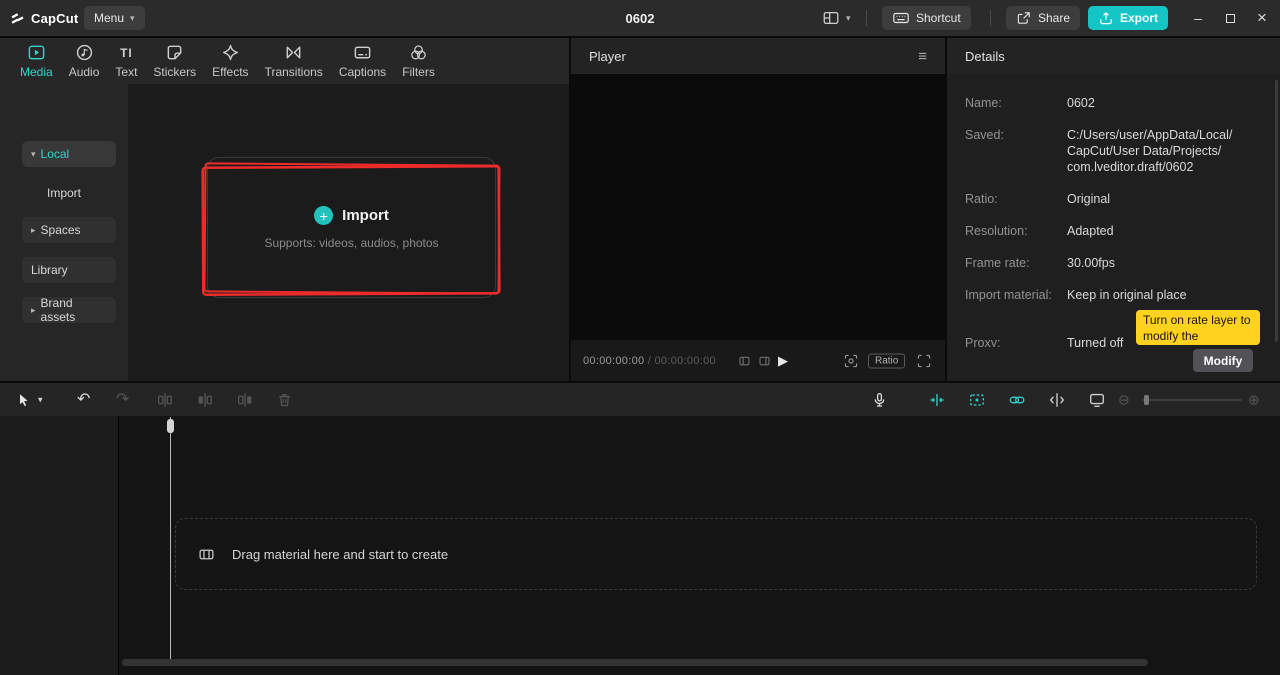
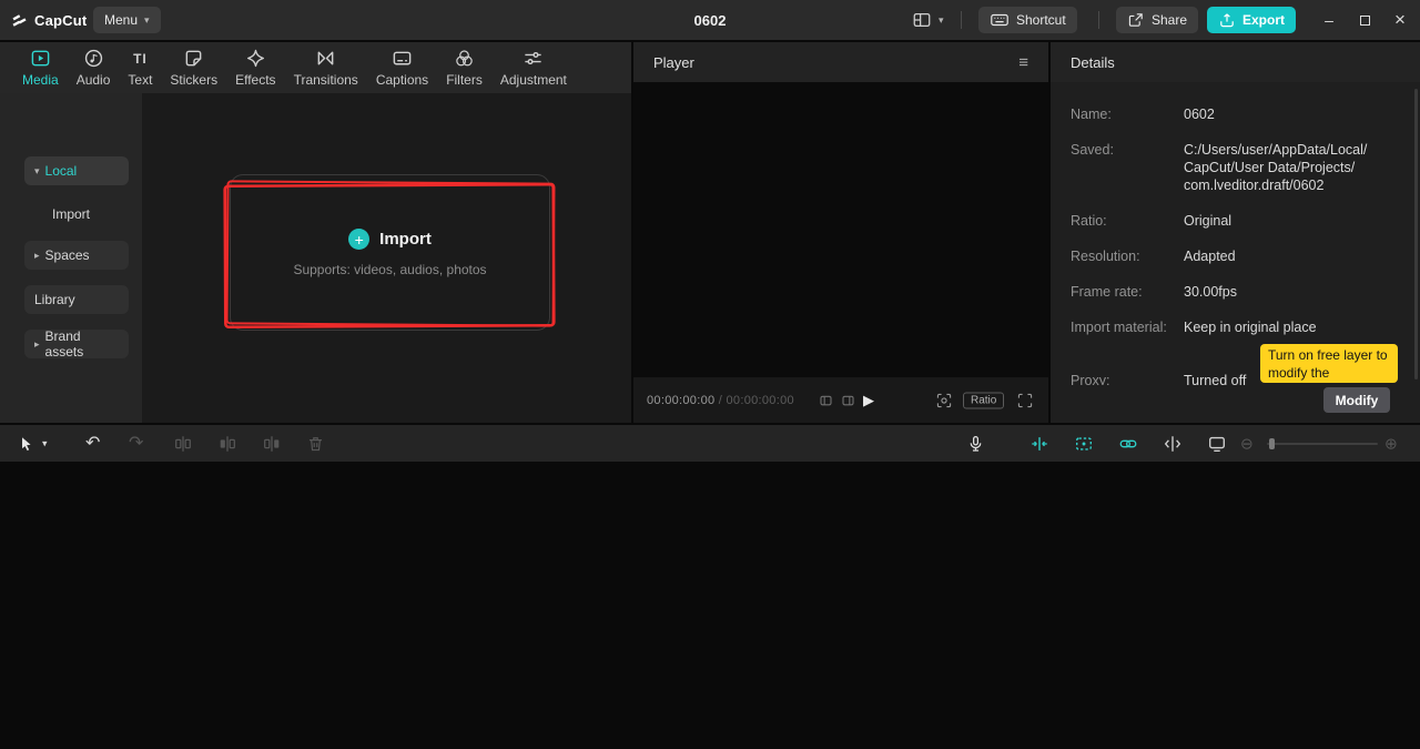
  CapCut
  Menu
  ▾
  0602
  ▾
  Shortcut
  Share
  Export
  –
  ×
  Media
  Audio
  TI
  Text
  Stickers
  Effects
  Transitions
  Captions
  Filters
+ Adjustment
  ▾
  Local
  Import
  ▸
  Spaces
  Library
  ▸
  Brand assets
  +
  Import
  Supports: videos, audios, photos
  Player
  ≡
  00:00:00:00 / 00:00:00:00
  ▶
  Ratio
  Details
  Name:
  0602
  Saved:
  C:/Users/user/AppData/Local/
  CapCut/User Data/Projects/
  com.lveditor.draft/0602
  Ratio:
  Original
  Resolution:
  Adapted
  Frame rate:
  30.00fps
  Import material:
  Keep in original place
  Proxy:
  Turned off
- Turn on rate layer to modify the
+ Turn on free layer to modify the
  Modify
  ▾
  ↶
  ↷
  ⊖
  ⊕
- Drag material here and start to create
